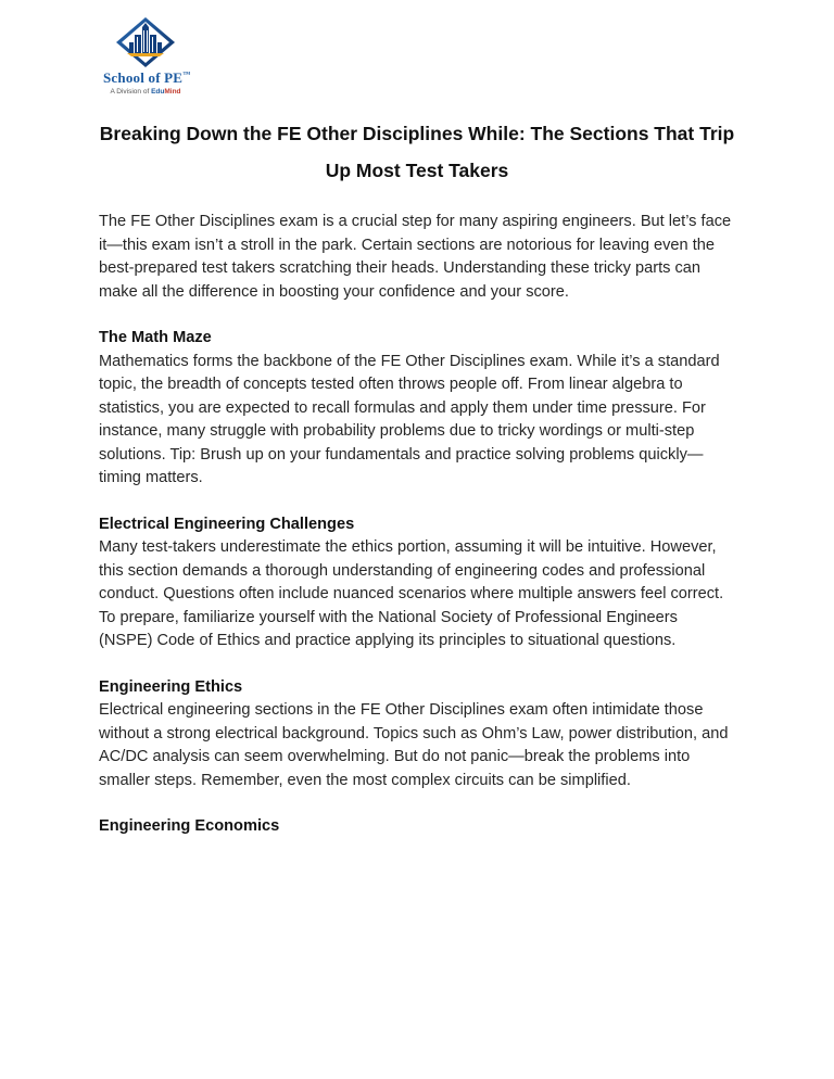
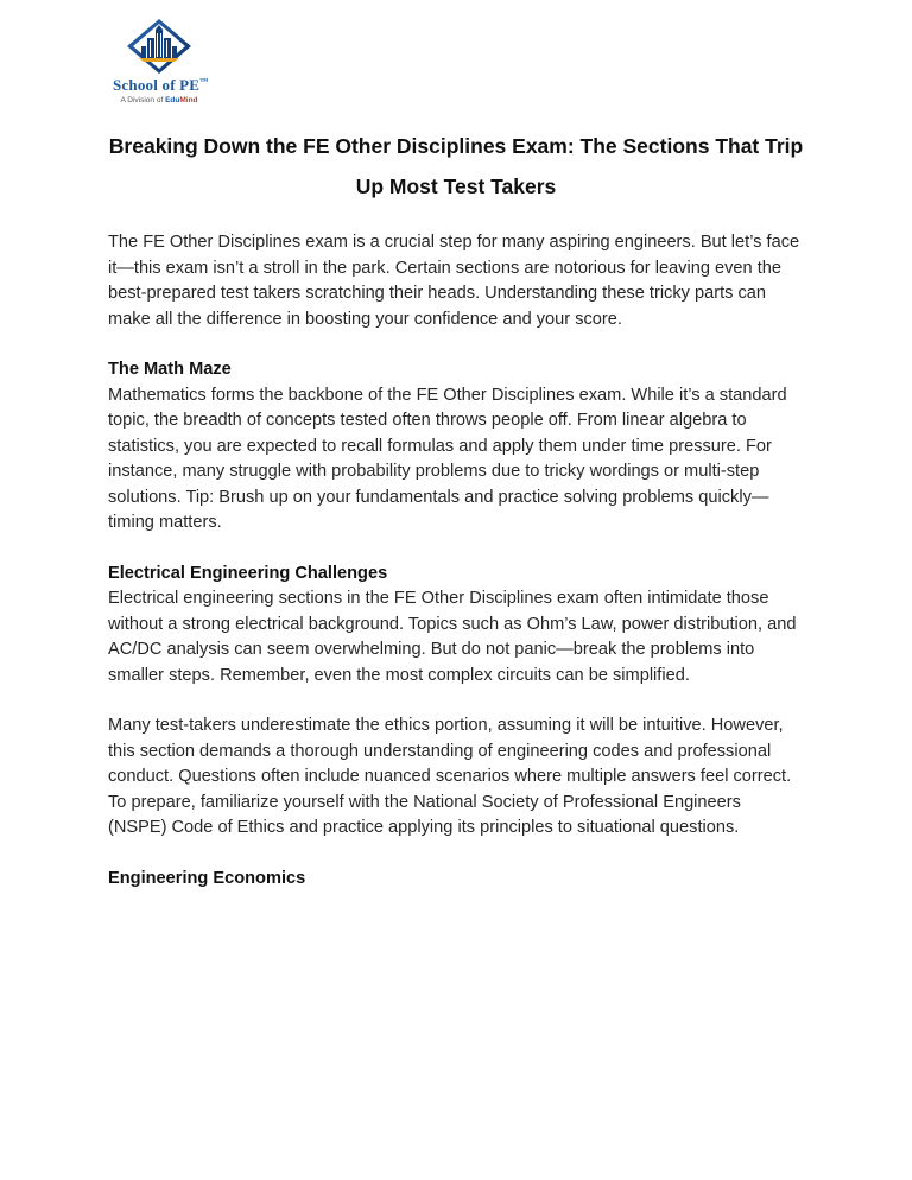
  School of PE™
- Breaking Down the FE Other Disciplines While: The Sections That Trip Up Most Test Takers
+ Breaking Down the FE Other Disciplines Exam: The Sections That Trip Up Most Test Takers
  The FE Other Disciplines exam is a crucial step for many aspiring engineers. But let’s face it—this exam isn’t a stroll in the park. Certain sections are notorious for leaving even the best-prepared test takers scratching their heads. Understanding these tricky parts can make all the difference in boosting your confidence and your score.
  The Math Maze
  Mathematics forms the backbone of the FE Other Disciplines exam. While it’s a standard topic, the breadth of concepts tested often throws people off. From linear algebra to statistics, you are expected to recall formulas and apply them under time pressure. For instance, many struggle with probability problems due to tricky wordings or multi-step solutions. Tip: Brush up on your fundamentals and practice solving problems quickly—timing matters.
  Electrical Engineering Challenges
- Many test-takers underestimate the ethics portion, assuming it will be intuitive. However, this section demands a thorough understanding of engineering codes and professional conduct. Questions often include nuanced scenarios where multiple answers feel correct. To prepare, familiarize yourself with the National Society of Professional Engineers (NSPE) Code of Ethics and practice applying its principles to situational questions.
+ Electrical engineering sections in the FE Other Disciplines exam often intimidate those without a strong electrical background. Topics such as Ohm’s Law, power distribution, and AC/DC analysis can seem overwhelming. But do not panic—break the problems into smaller steps. Remember, even the most complex circuits can be simplified.
- Engineering Ethics
- Electrical engineering sections in the FE Other Disciplines exam often intimidate those without a strong electrical background. Topics such as Ohm’s Law, power distribution, and AC/DC analysis can seem overwhelming. But do not panic—break the problems into smaller steps. Remember, even the most complex circuits can be simplified.
+ Many test-takers underestimate the ethics portion, assuming it will be intuitive. However, this section demands a thorough understanding of engineering codes and professional conduct. Questions often include nuanced scenarios where multiple answers feel correct. To prepare, familiarize yourself with the National Society of Professional Engineers (NSPE) Code of Ethics and practice applying its principles to situational questions.
  Engineering Economics
